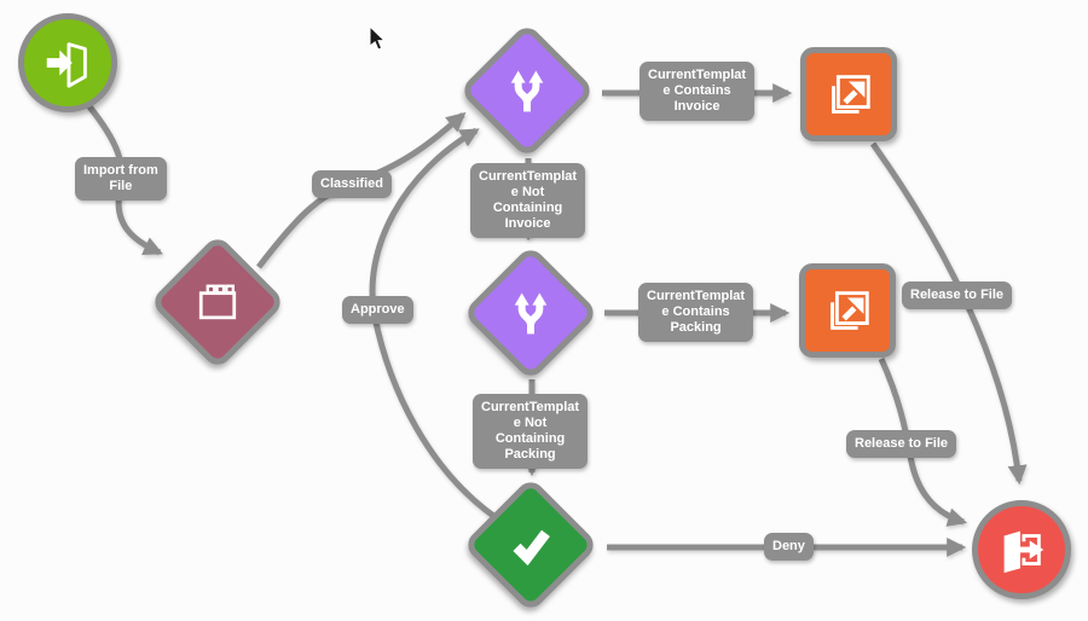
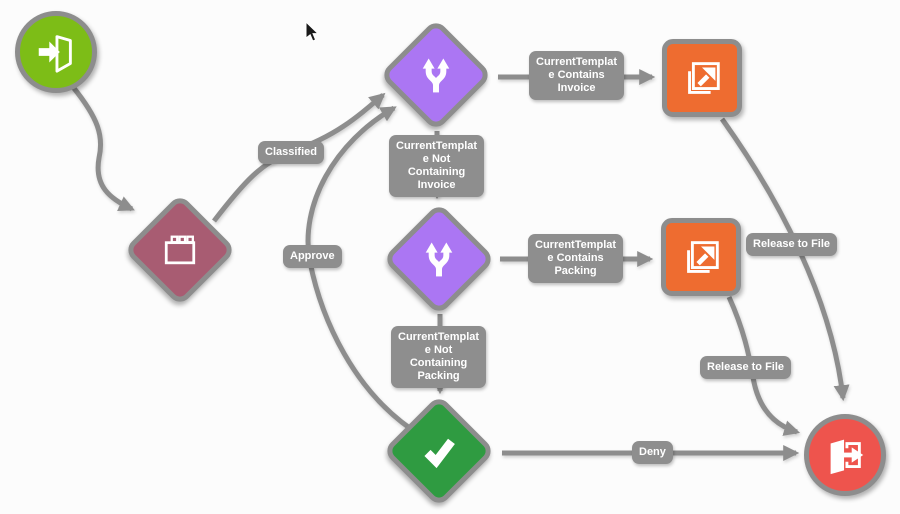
- Import from
- File
  Classified
  CurrentTemplat
  e Contains
  Invoice
  CurrentTemplat
  e Not
  Containing
  Invoice
  CurrentTemplat
  e Contains
  Packing
  CurrentTemplat
  e Not
  Containing
  Packing
  Approve
  Release to File
  Release to File
  Deny
